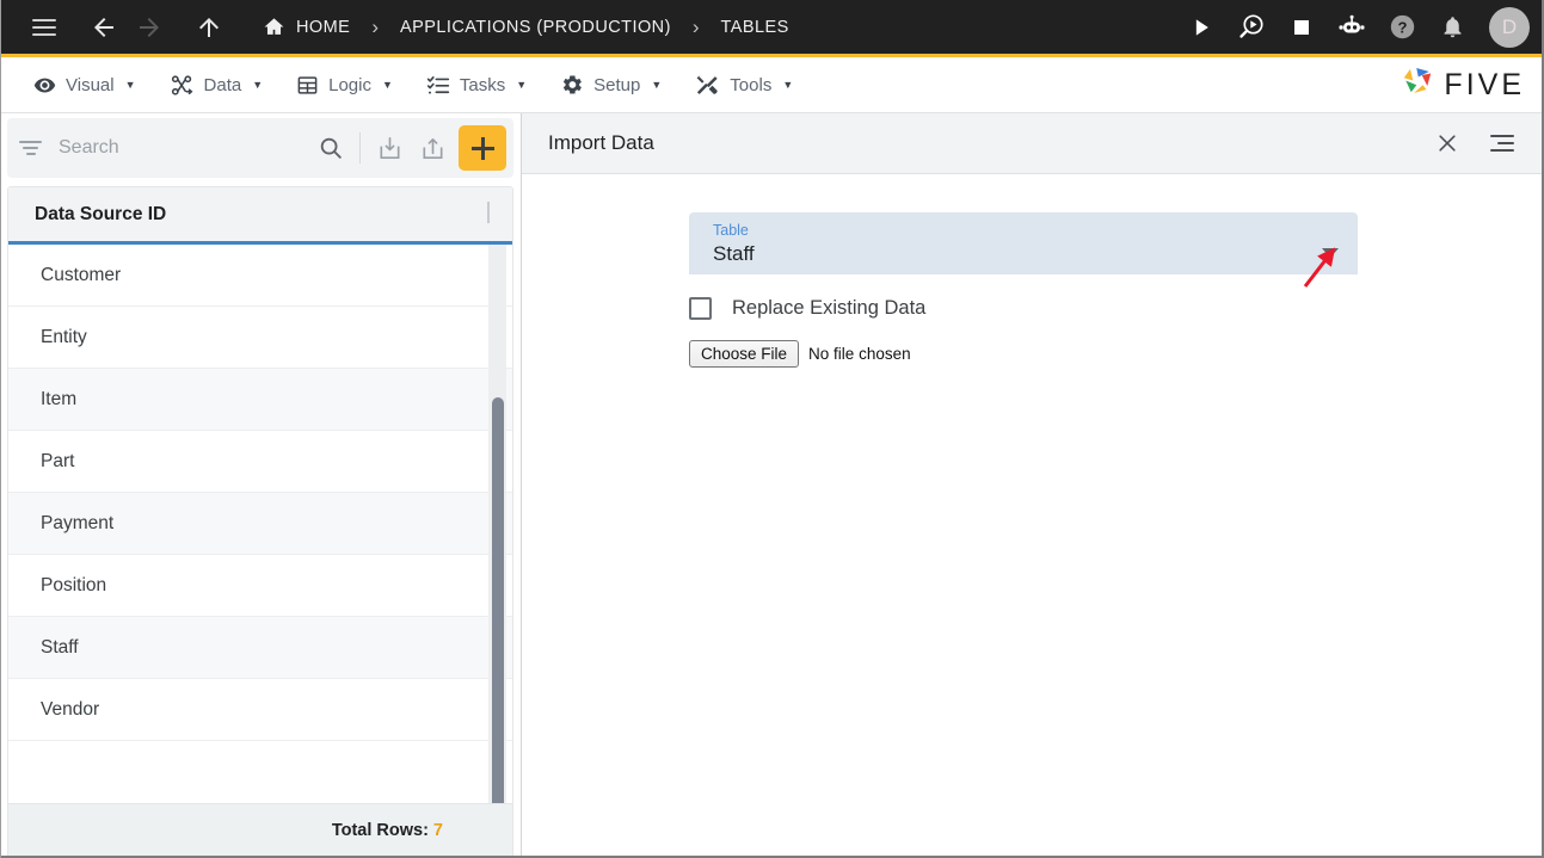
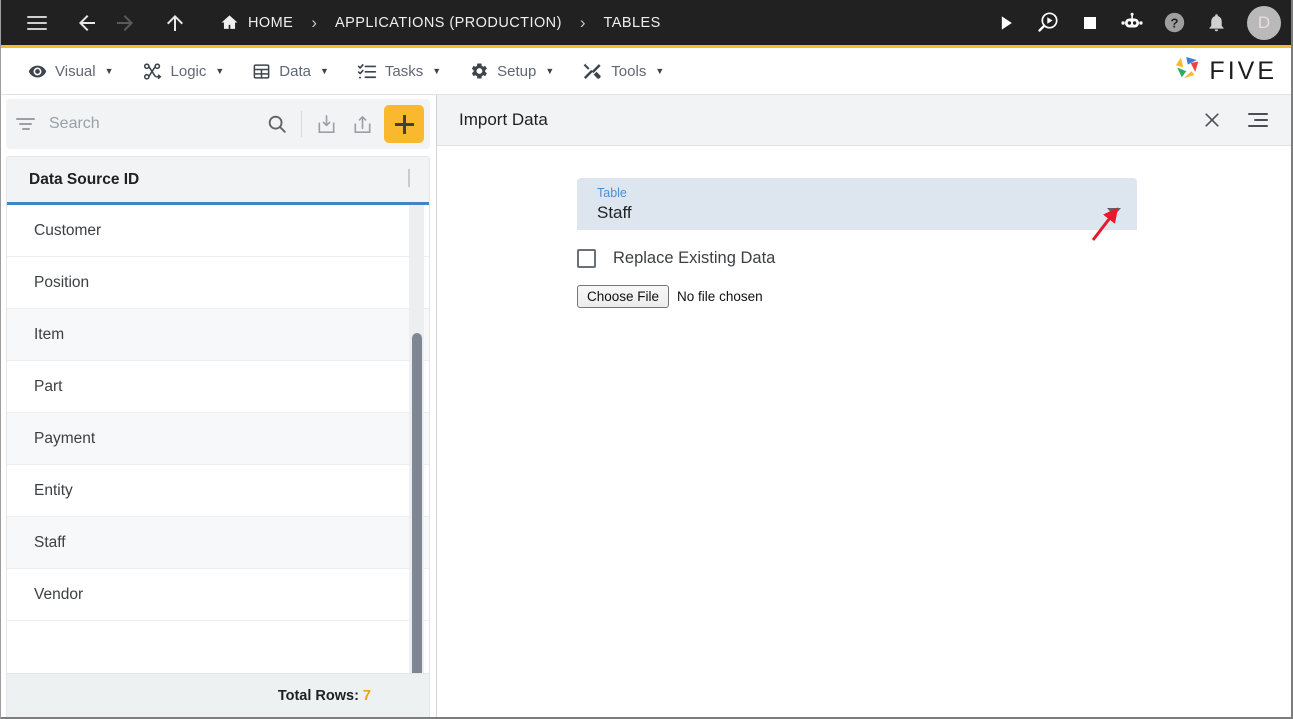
  HOME
  ›
  APPLICATIONS (PRODUCTION)
  ›
  TABLES
  ?
  D
  Visual
  ▼
- Data
+ Logic
  ▼
- Logic
+ Data
  ▼
  Tasks
  ▼
  Setup
  ▼
  Tools
  ▼
  FIVE
  Search
  Data Source ID
  Customer
- Entity
+ Position
  Item
  Part
  Payment
- Position
+ Entity
  Staff
  Vendor
  Total Rows:
  7
  Import Data
  Table
  Staff
  Replace Existing Data
  Choose File
  No file chosen
